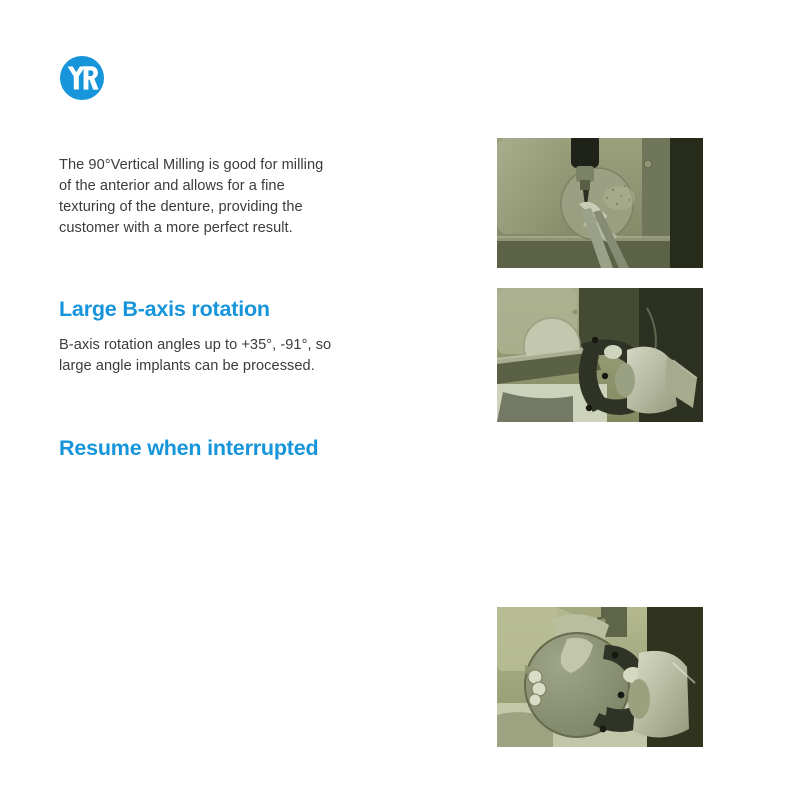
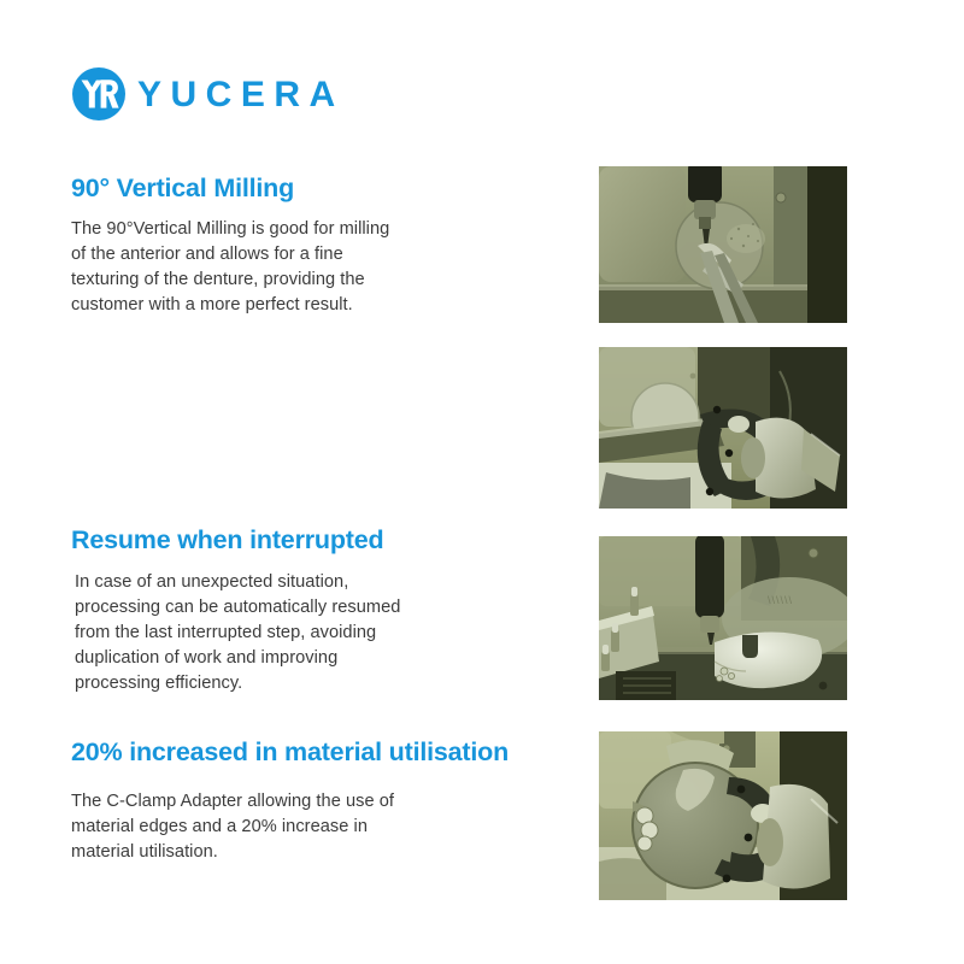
+ YUCERA
+ 90° Vertical Milling
  The 90°Vertical Milling is good for milling
  of the anterior and allows for a fine
  texturing of the denture, providing the
  customer with a more perfect result.
- Large B-axis rotation
- B-axis rotation angles up to +35°, -91°, so
- large angle implants can be processed.
  Resume when interrupted
+ In case of an unexpected situation,
+ processing can be automatically resumed
+ from the last interrupted step, avoiding
+ duplication of work and improving
+ processing efficiency.
+ 20% increased in material utilisation
+ The C-Clamp Adapter allowing the use of
+ material edges and a 20% increase in
+ material utilisation.
+ \\\\\\
